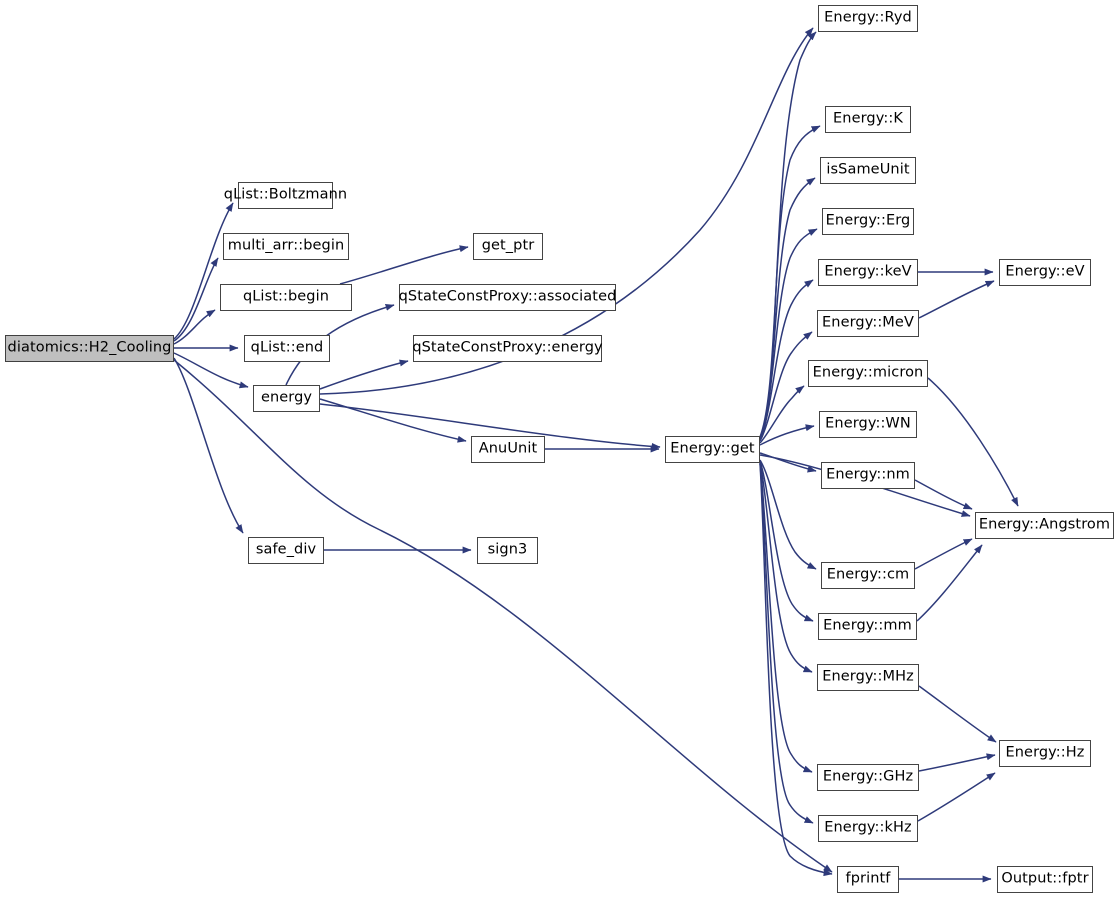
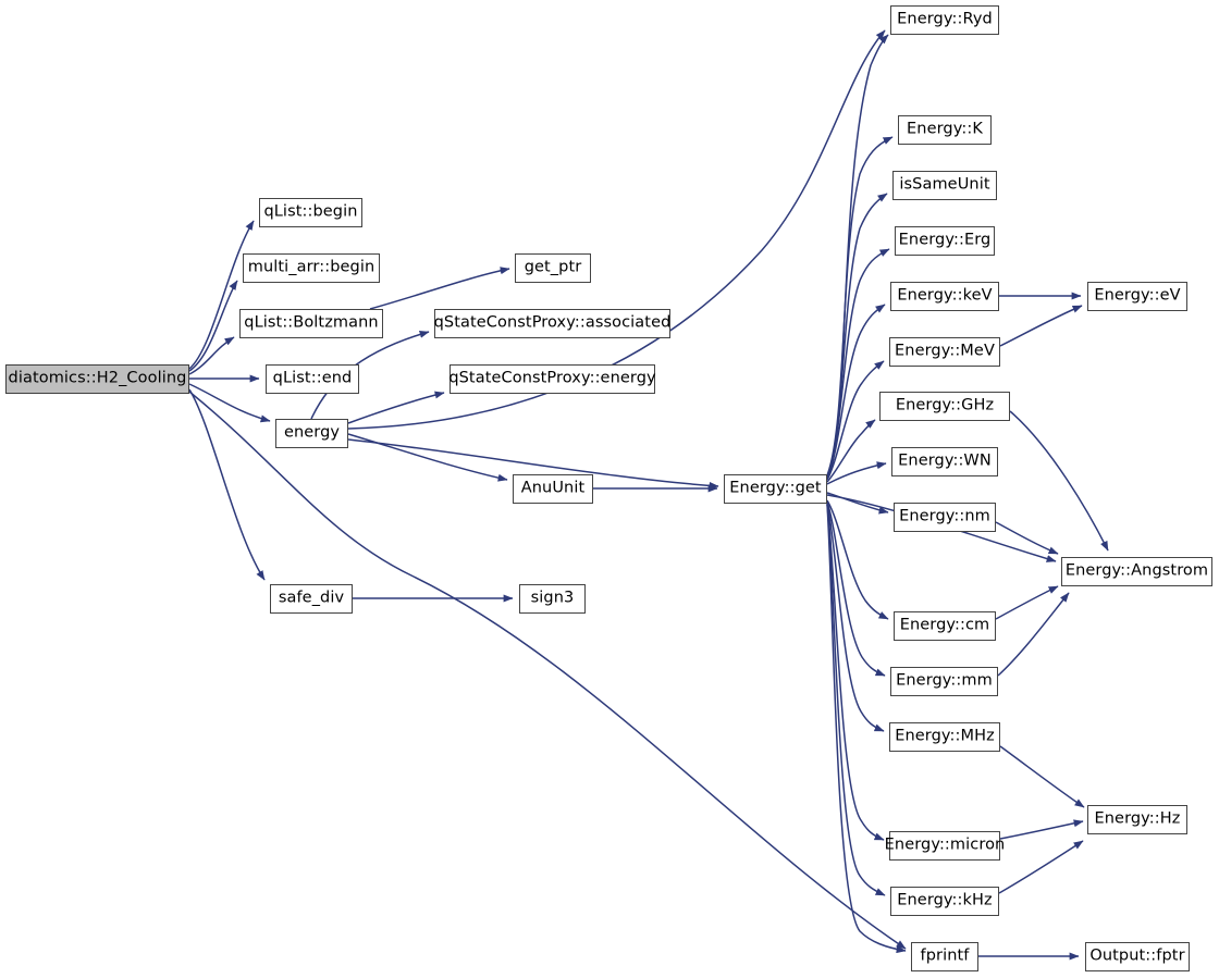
  diatomics::H2_Cooling
- qList::Boltzmann
+ qList::begin
  multi_arr::begin
- qList::begin
+ qList::Boltzmann
  qList::end
  energy
  safe_div
  get_ptr
  qStateConstProxy::associated
  qStateConstProxy::energy
  AnuUnit
  sign3
  Energy::get
  Energy::Ryd
  Energy::K
  isSameUnit
  Energy::Erg
  Energy::keV
  Energy::MeV
- Energy::micron
+ Energy::GHz
  Energy::WN
  Energy::nm
  Energy::cm
  Energy::mm
  Energy::MHz
- Energy::GHz
+ Energy::micron
  Energy::kHz
  fprintf
  Energy::eV
  Energy::Angstrom
  Energy::Hz
  Output::fptr
